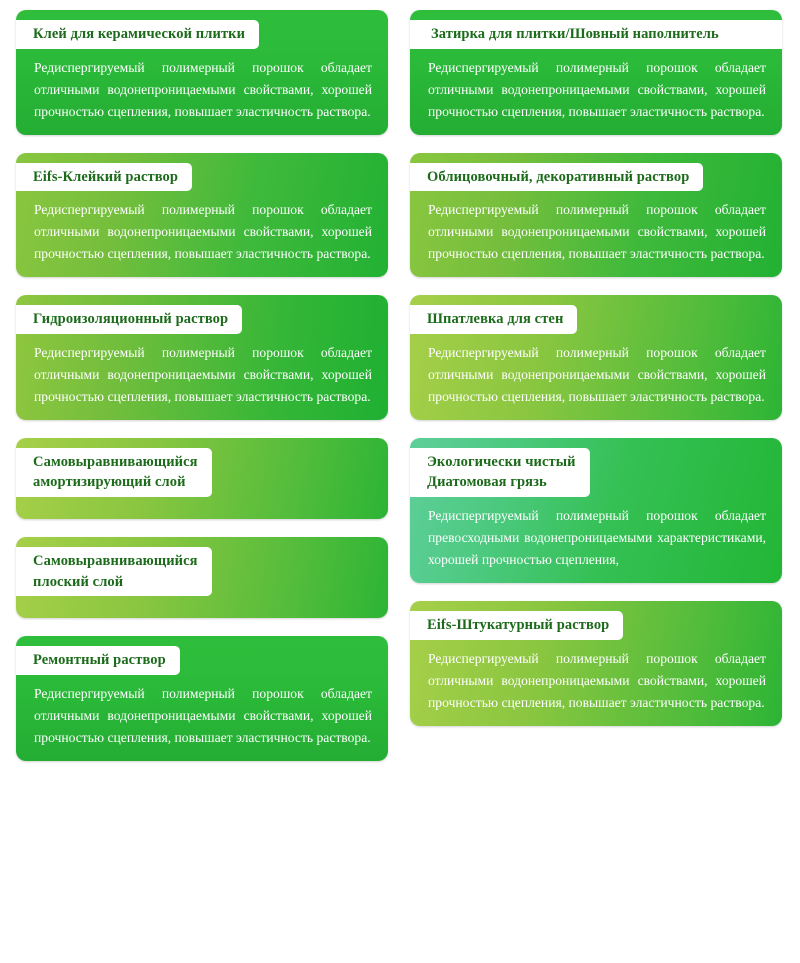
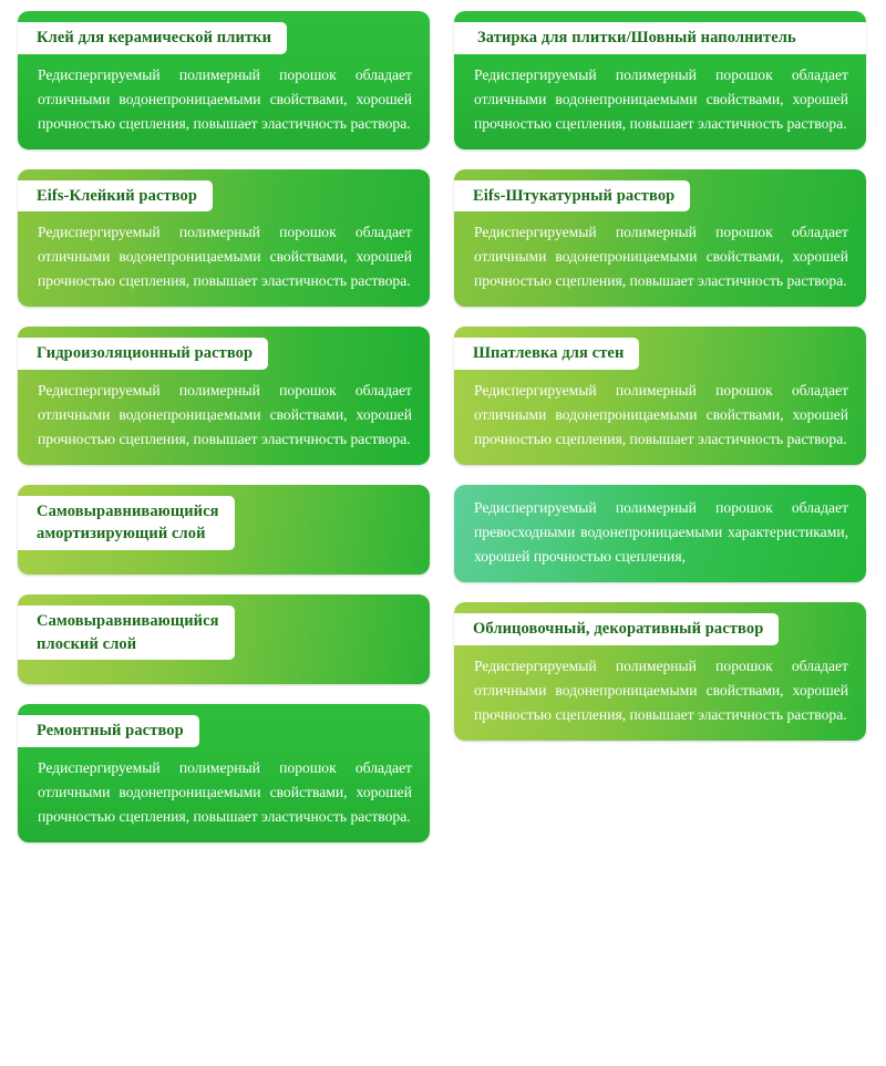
  Клей для керамической плитки
  Редиспергируемый полимерный порошок обладает отличными водонепроницаемыми свойствами, хорошей прочностью сцепления, повышает эластичность раствора.
  Eifs-Клейкий раствор
  Редиспергируемый полимерный порошок обладает отличными водонепроницаемыми свойствами, хорошей прочностью сцепления, повышает эластичность раствора.
  Гидроизоляционный раствор
  Редиспергируемый полимерный порошок обладает отличными водонепроницаемыми свойствами, хорошей прочностью сцепления, повышает эластичность раствора.
  Самовыравнивающийся
  амортизирующий слой
  Самовыравнивающийся
  плоский слой
  Ремонтный раствор
  Редиспергируемый полимерный порошок обладает отличными водонепроницаемыми свойствами, хорошей прочностью сцепления, повышает эластичность раствора.
  Затирка для плитки/Шовный наполнитель
  Редиспергируемый полимерный порошок обладает отличными водонепроницаемыми свойствами, хорошей прочностью сцепления, повышает эластичность раствора.
- Облицовочный, декоративный раствор
+ Eifs-Штукатурный раствор
  Редиспергируемый полимерный порошок обладает отличными водонепроницаемыми свойствами, хорошей прочностью сцепления, повышает эластичность раствора.
  Шпатлевка для стен
  Редиспергируемый полимерный порошок обладает отличными водонепроницаемыми свойствами, хорошей прочностью сцепления, повышает эластичность раствора.
- Экологически чистый
- Диатомовая грязь
  Редиспергируемый полимерный порошок обладает превосходными водонепроницаемыми характеристиками, хорошей прочностью сцепления,
- Eifs-Штукатурный раствор
+ Облицовочный, декоративный раствор
  Редиспергируемый полимерный порошок обладает отличными водонепроницаемыми свойствами, хорошей прочностью сцепления, повышает эластичность раствора.
